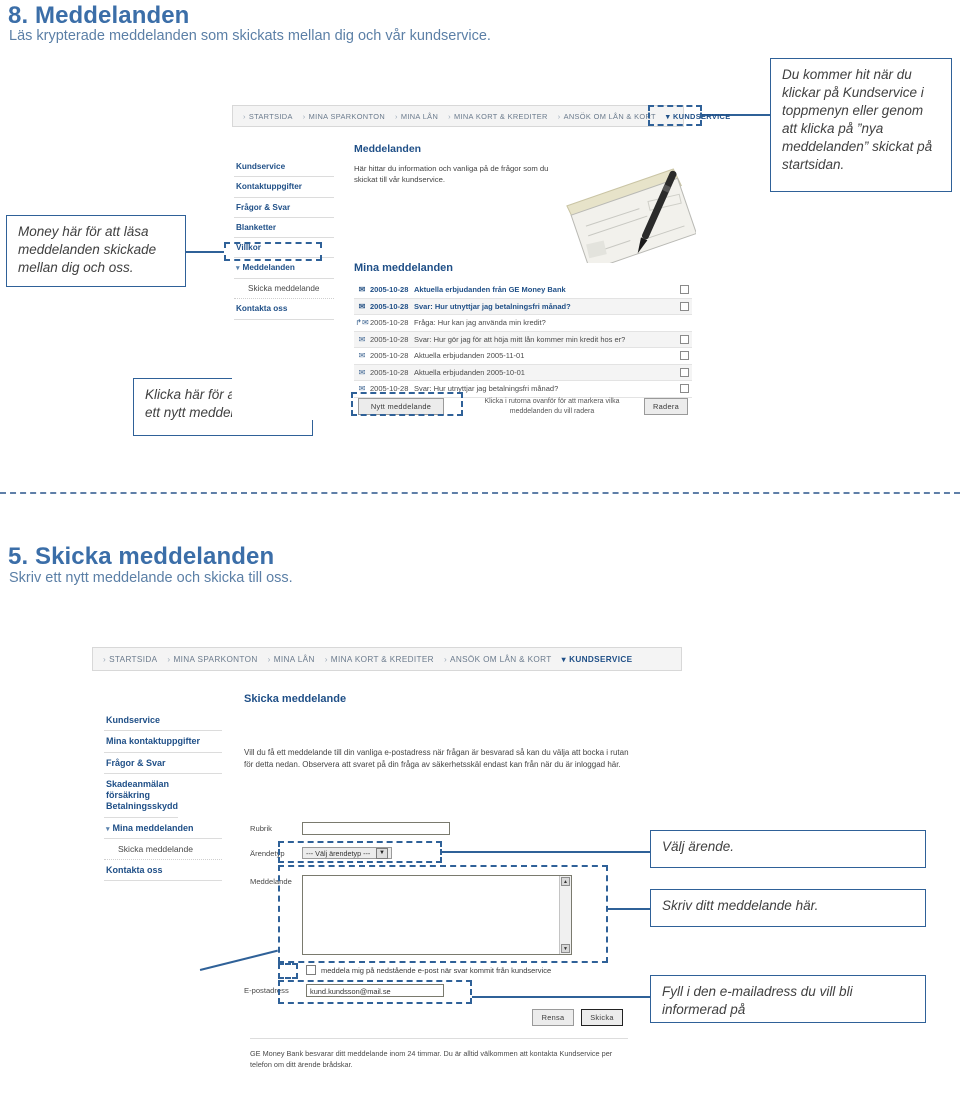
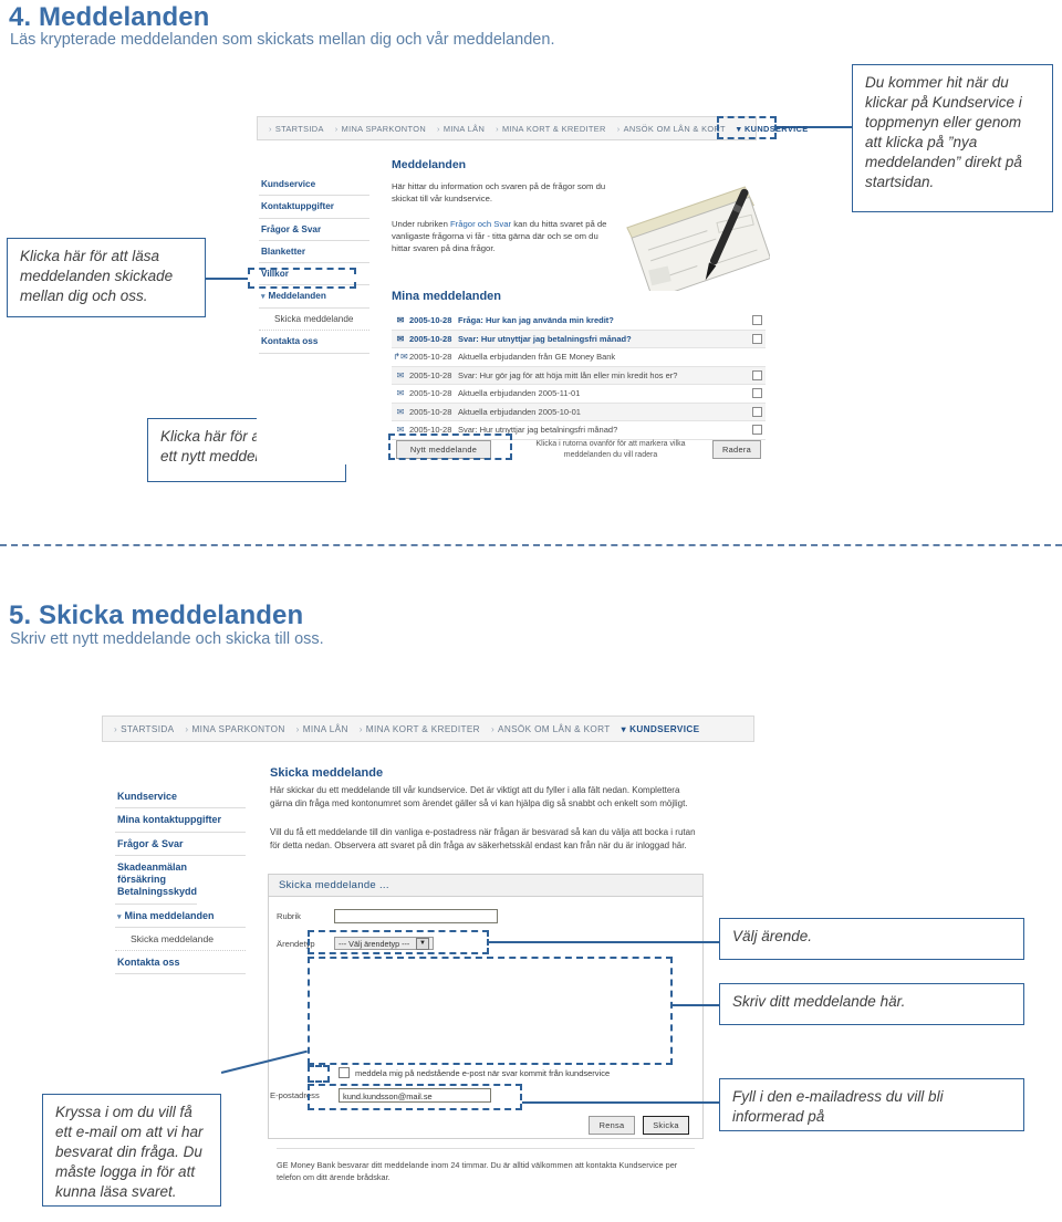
- 8. Meddelanden
+ 4. Meddelanden
- Läs krypterade meddelanden som skickats mellan dig och vår kundservice.
+ Läs krypterade meddelanden som skickats mellan dig och vår meddelanden.
- Du kommer hit när du klickar på Kundservice i toppmenyn eller genom att klicka på ”nya meddelanden” skickat på startsidan.
+ Du kommer hit när du klickar på Kundservice i toppmenyn eller genom att klicka på ”nya meddelanden” direkt på startsidan.
- Money här för att läsa meddelanden skickade mellan dig och oss.
+ Klicka här för att läsa meddelanden skickade mellan dig och oss.
  › STARTSIDA
  › MINA SPARKONTON
  › MINA LÅN
  › MINA KORT & KREDITER
  › ANSÖK OM LÅN & KORT
  ▾ KUNDSERVICE
  Kundservice
  Kontaktuppgifter
  Frågor & Svar
  Blanketter
  Villkor
  Meddelanden
  Skicka meddelande
  Kontakta oss
  Meddelanden
- Här hittar du information och vanliga på de frågor som du skickat till vår kundservice.
+ Här hittar du information och svaren på de frågor som du skickat till vår kundservice.
+ Under rubriken Frågor och Svar kan du hitta svaret på de vanligaste frågorna vi får - titta gärna där och se om du hittar svaren på dina frågor.
  Mina meddelanden
  ✉
  2005-10-28
- Aktuella erbjudanden från GE Money Bank
+ Fråga: Hur kan jag använda min kredit?
  ✉
  2005-10-28
  Svar: Hur utnyttjar jag betalningsfri månad?
  ↱✉
  2005-10-28
- Fråga: Hur kan jag använda min kredit?
+ Aktuella erbjudanden från GE Money Bank
  ✉
  2005-10-28
- Svar: Hur gör jag för att höja mitt lån kommer min kredit hos er?
+ Svar: Hur gör jag för att höja mitt lån eller min kredit hos er?
  ✉
  2005-10-28
  Aktuella erbjudanden 2005-11-01
  ✉
  2005-10-28
  Aktuella erbjudanden 2005-10-01
  ✉
  2005-10-28
  Svar: Hur utnyttjar jag betalningsfri månad?
  Nytt meddelande
  Radera
  5. Skicka meddelanden
  Skriv ett nytt meddelande och skicka till oss.
  › STARTSIDA
  › MINA SPARKONTON
  › MINA LÅN
  › MINA KORT & KREDITER
  › ANSÖK OM LÅN & KORT
  ▾ KUNDSERVICE
  Kundservice
  Mina kontaktuppgifter
  Frågor & Svar
  Skadeanmälan försäkring Betalningsskydd
  Mina meddelanden
  Skicka meddelande
  Kontakta oss
  Skicka meddelande
+ Här skickar du ett meddelande till vår kundservice. Det är viktigt att du fyller i alla fält nedan. Komplettera gärna din fråga med kontonumret som ärendet gäller så vi kan hjälpa dig så snabbt och enkelt som möjligt.
  Vill du få ett meddelande till din vanliga e-postadress när frågan är besvarad så kan du välja att bocka i rutan för detta nedan. Observera att svaret på din fråga av säkerhetsskäl endast kan från när du är inloggad här.
+ Skicka meddelande ...
  Rubrik
  Ärendetyp
  --- Välj ärendetyp ---
- Meddelande
  meddela mig på nedstående e-post när svar kommit från kundservice
  E-postadress
  kund.kundsson@mail.se
  Rensa
  Skicka
  GE Money Bank besvarar ditt meddelande inom 24 timmar. Du är alltid välkommen att kontakta Kundservice per telefon om ditt ärende brådskar.
  Välj ärende.
  Skriv ditt meddelande här.
  Fyll i den e-mailadress du vill bli informerad på
+ Kryssa i om du vill få ett e-mail om att vi har besvarat din fråga. Du måste logga in för att kunna läsa svaret.
